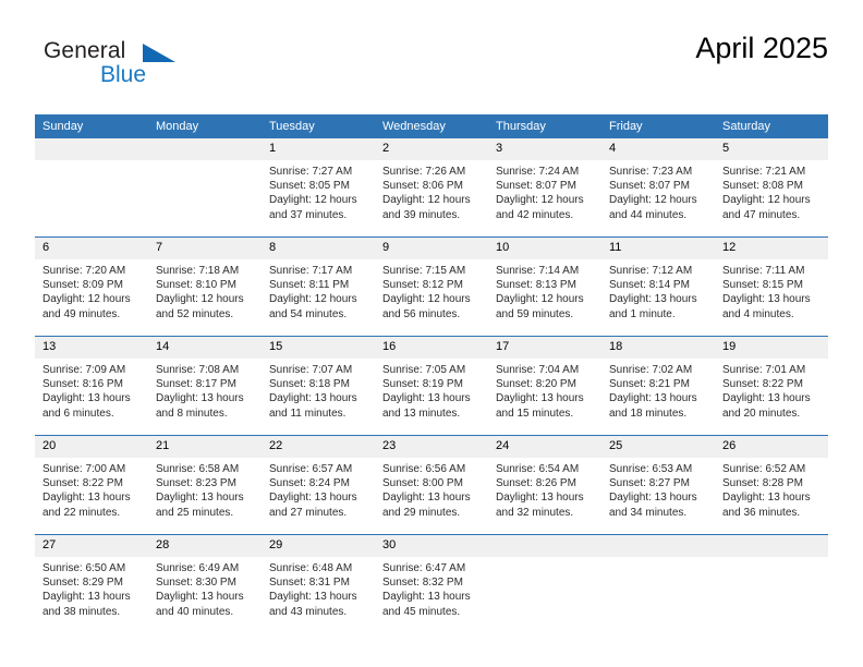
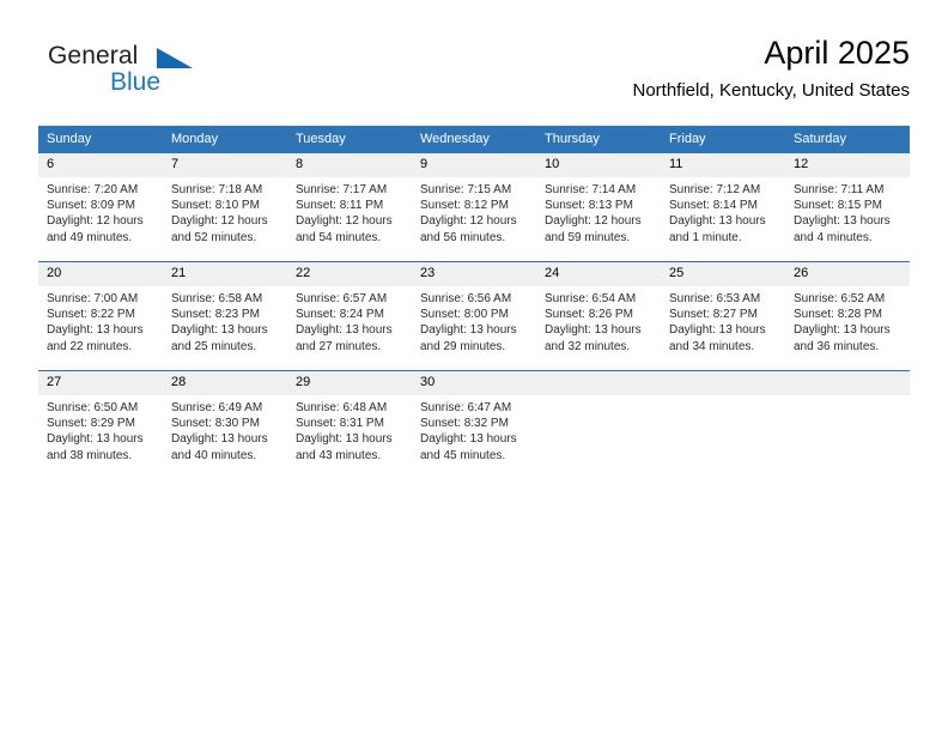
  General
  Blue
  April 2025
+ Northfield, Kentucky, United States
  Sunday	Monday	Tuesday	Wednesday	Thursday	Friday	Saturday
- 		1Sunrise: 7:27 AMSunset: 8:05 PMDaylight: 12 hoursand 37 minutes.	2Sunrise: 7:26 AMSunset: 8:06 PMDaylight: 12 hoursand 39 minutes.	3Sunrise: 7:24 AMSunset: 8:07 PMDaylight: 12 hoursand 42 minutes.	4Sunrise: 7:23 AMSunset: 8:07 PMDaylight: 12 hoursand 44 minutes.	5Sunrise: 7:21 AMSunset: 8:08 PMDaylight: 12 hoursand 47 minutes.
  6Sunrise: 7:20 AMSunset: 8:09 PMDaylight: 12 hoursand 49 minutes.	7Sunrise: 7:18 AMSunset: 8:10 PMDaylight: 12 hoursand 52 minutes.	8Sunrise: 7:17 AMSunset: 8:11 PMDaylight: 12 hoursand 54 minutes.	9Sunrise: 7:15 AMSunset: 8:12 PMDaylight: 12 hoursand 56 minutes.	10Sunrise: 7:14 AMSunset: 8:13 PMDaylight: 12 hoursand 59 minutes.	11Sunrise: 7:12 AMSunset: 8:14 PMDaylight: 13 hoursand 1 minute.	12Sunrise: 7:11 AMSunset: 8:15 PMDaylight: 13 hoursand 4 minutes.
- 13Sunrise: 7:09 AMSunset: 8:16 PMDaylight: 13 hoursand 6 minutes.	14Sunrise: 7:08 AMSunset: 8:17 PMDaylight: 13 hoursand 8 minutes.	15Sunrise: 7:07 AMSunset: 8:18 PMDaylight: 13 hoursand 11 minutes.	16Sunrise: 7:05 AMSunset: 8:19 PMDaylight: 13 hoursand 13 minutes.	17Sunrise: 7:04 AMSunset: 8:20 PMDaylight: 13 hoursand 15 minutes.	18Sunrise: 7:02 AMSunset: 8:21 PMDaylight: 13 hoursand 18 minutes.	19Sunrise: 7:01 AMSunset: 8:22 PMDaylight: 13 hoursand 20 minutes.
  20Sunrise: 7:00 AMSunset: 8:22 PMDaylight: 13 hoursand 22 minutes.	21Sunrise: 6:58 AMSunset: 8:23 PMDaylight: 13 hoursand 25 minutes.	22Sunrise: 6:57 AMSunset: 8:24 PMDaylight: 13 hoursand 27 minutes.	23Sunrise: 6:56 AMSunset: 8:00 PMDaylight: 13 hoursand 29 minutes.	24Sunrise: 6:54 AMSunset: 8:26 PMDaylight: 13 hoursand 32 minutes.	25Sunrise: 6:53 AMSunset: 8:27 PMDaylight: 13 hoursand 34 minutes.	26Sunrise: 6:52 AMSunset: 8:28 PMDaylight: 13 hoursand 36 minutes.
  27Sunrise: 6:50 AMSunset: 8:29 PMDaylight: 13 hoursand 38 minutes.	28Sunrise: 6:49 AMSunset: 8:30 PMDaylight: 13 hoursand 40 minutes.	29Sunrise: 6:48 AMSunset: 8:31 PMDaylight: 13 hoursand 43 minutes.	30Sunrise: 6:47 AMSunset: 8:32 PMDaylight: 13 hoursand 45 minutes.
